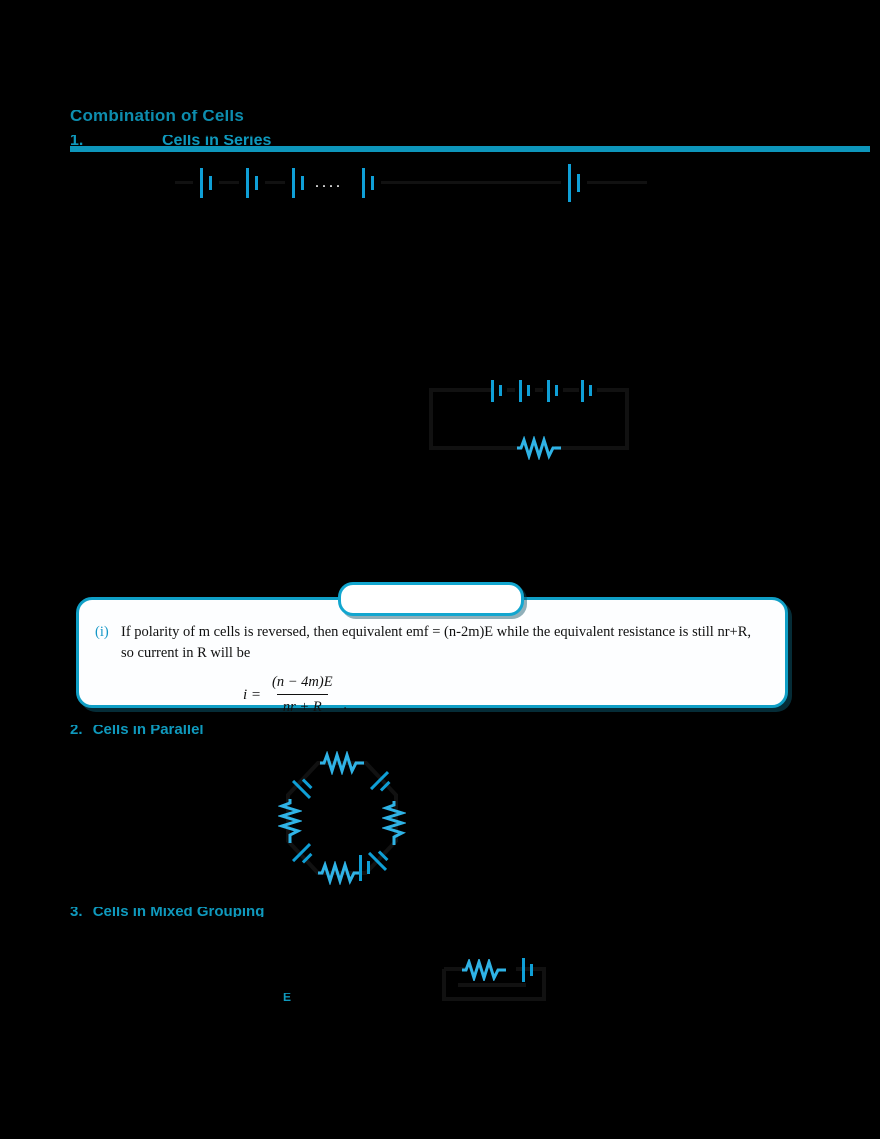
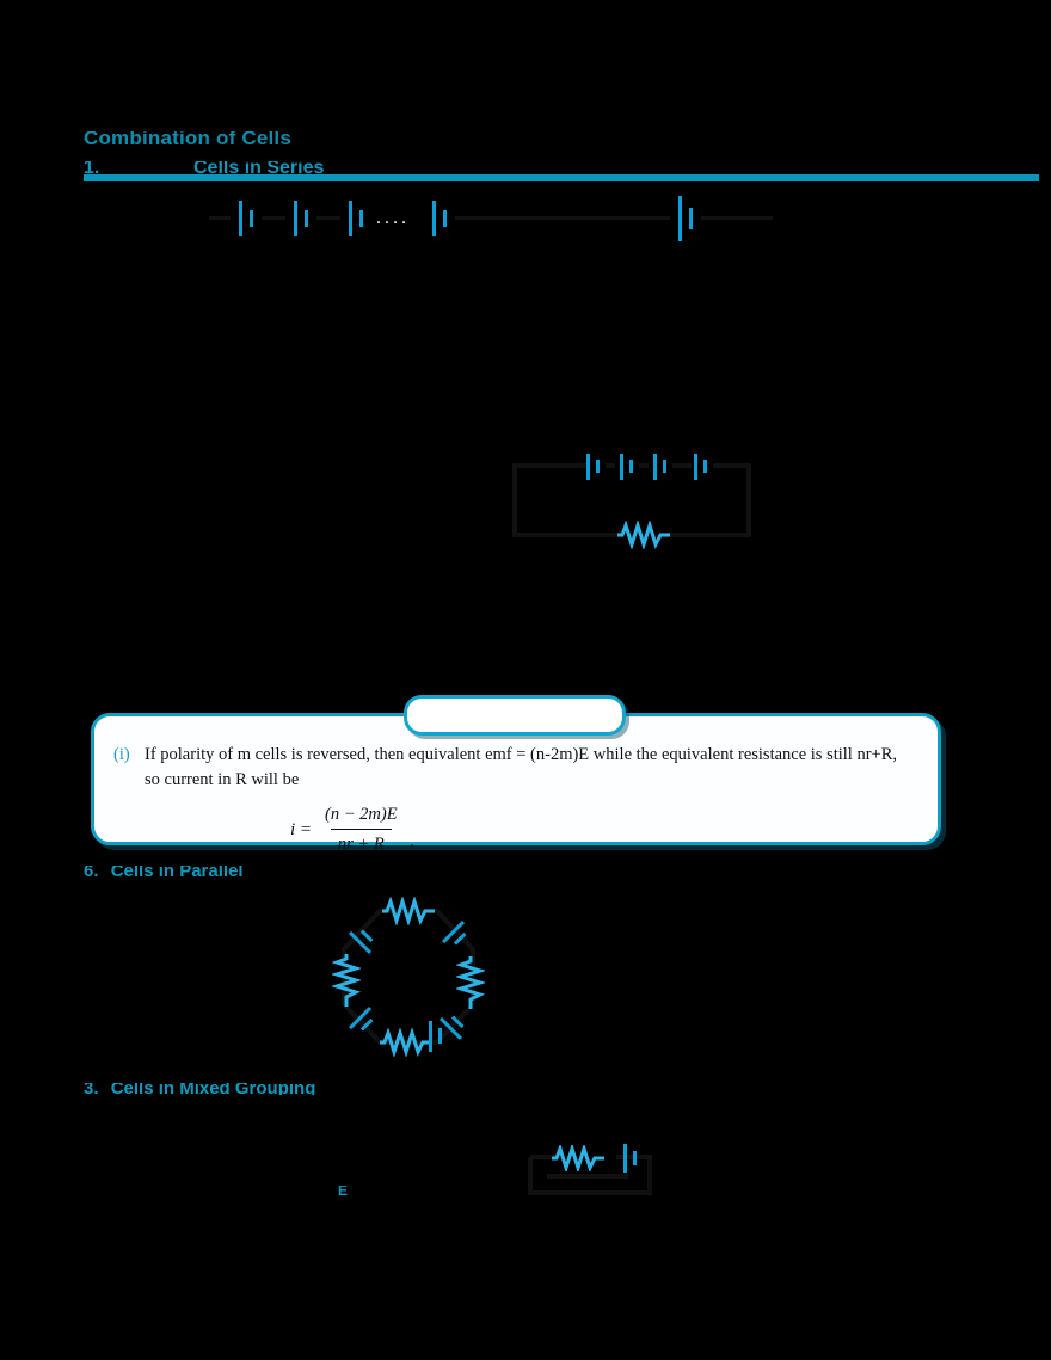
  Combination of Cells
  1.
  Cells in Series
  ....
  (i)
  If polarity of m cells is reversed, then equivalent emf = (n-2m)E while the equivalent resistance is still nr+R,
  so current in R will be
  i =
- (n − 4m)E
+ (n − 2m)E
  nr + R
  .
- 2. Cells in Parallel
+ 6. Cells in Parallel
  3. Cells in Mixed Grouping
  E
